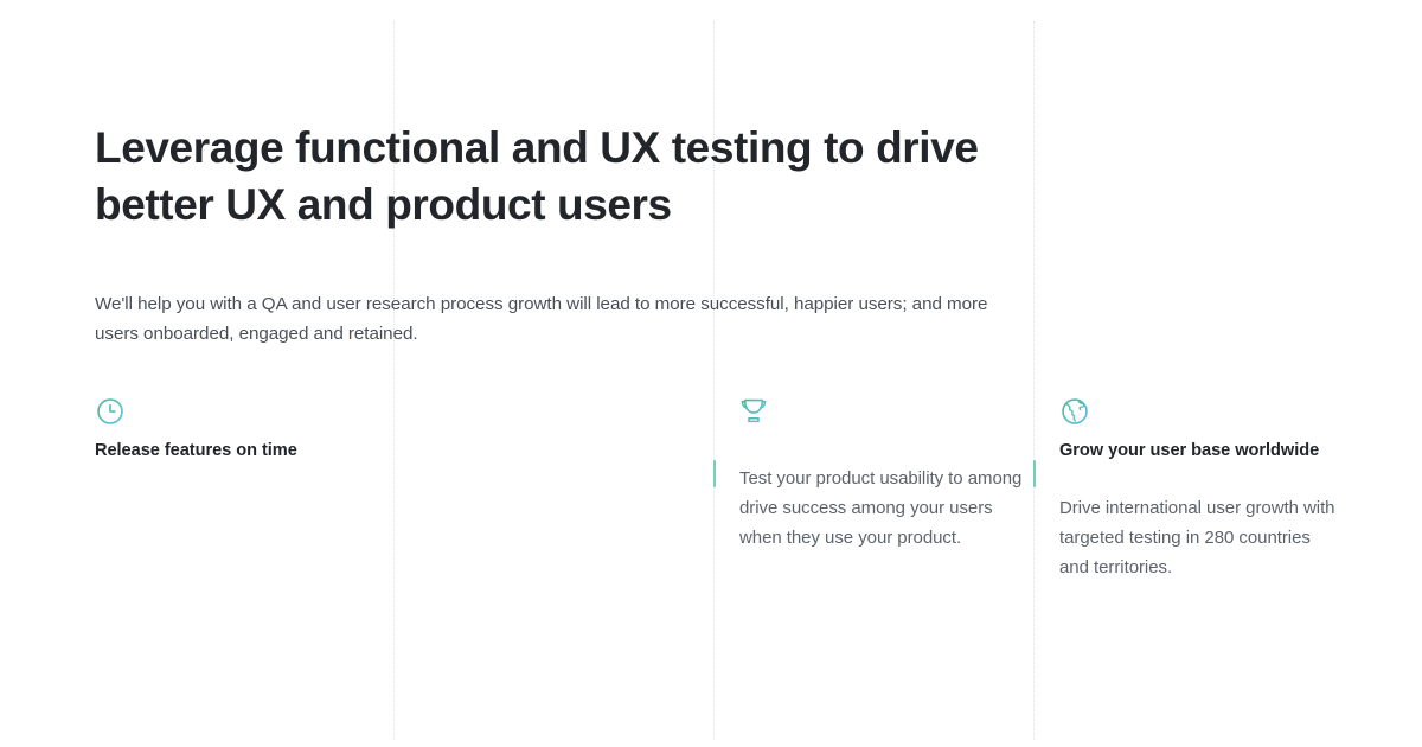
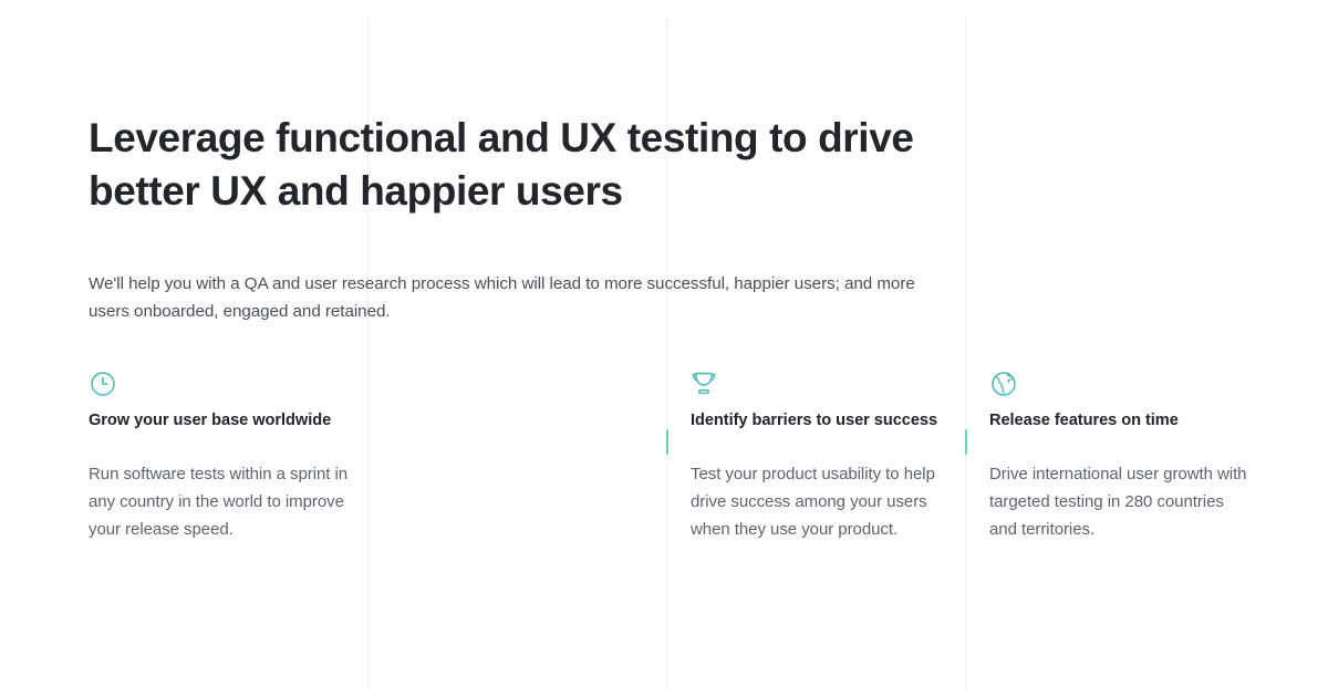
- Leverage functional and UX testing to drive better UX and product users
+ Leverage functional and UX testing to drive better UX and happier users
- We'll help you with a QA and user research process growth will lead to more successful, happier users; and more users onboarded, engaged and retained.
+ We'll help you with a QA and user research process which will lead to more successful, happier users; and more users onboarded, engaged and retained.
- Release features on time
+ Grow your user base worldwide
+ Run software tests within a sprint in any country in the world to improve your release speed.
+ Identify barriers to user success
- Test your product usability to among drive success among your users when they use your product.
+ Test your product usability to help drive success among your users when they use your product.
- Grow your user base worldwide
+ Release features on time
  Drive international user growth with targeted testing in 280 countries and territories.
